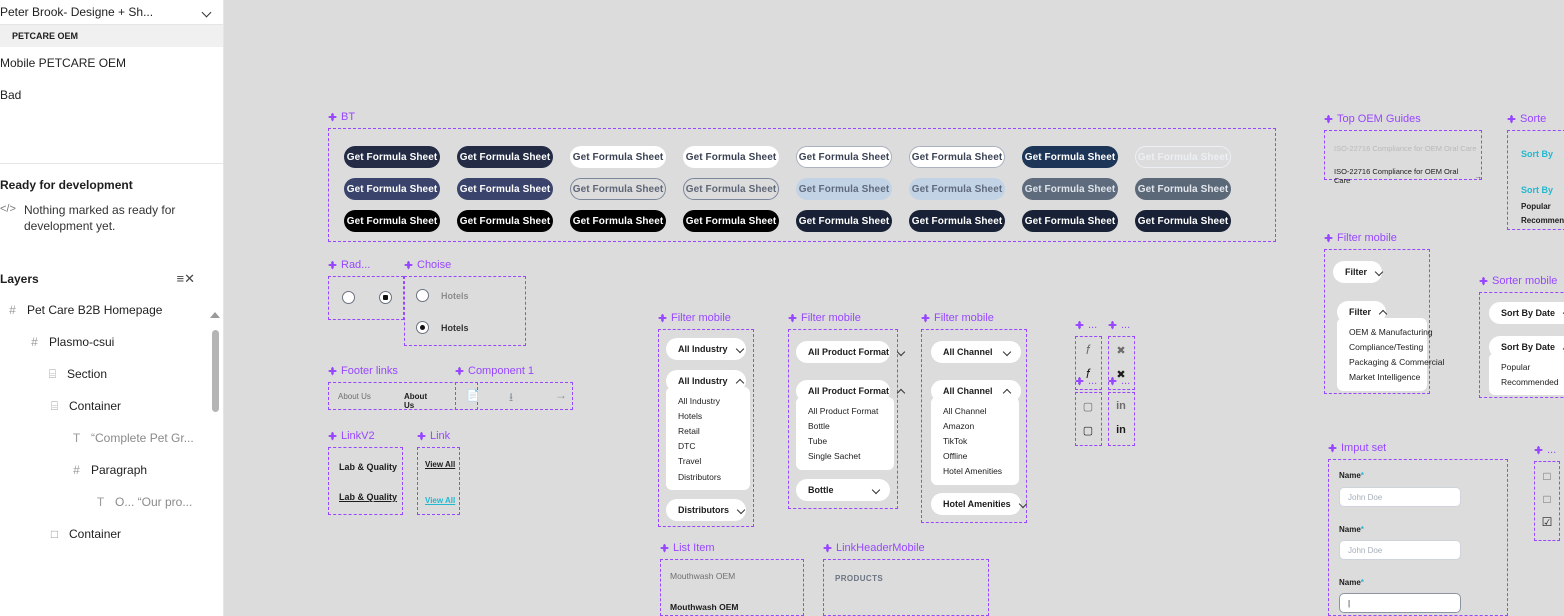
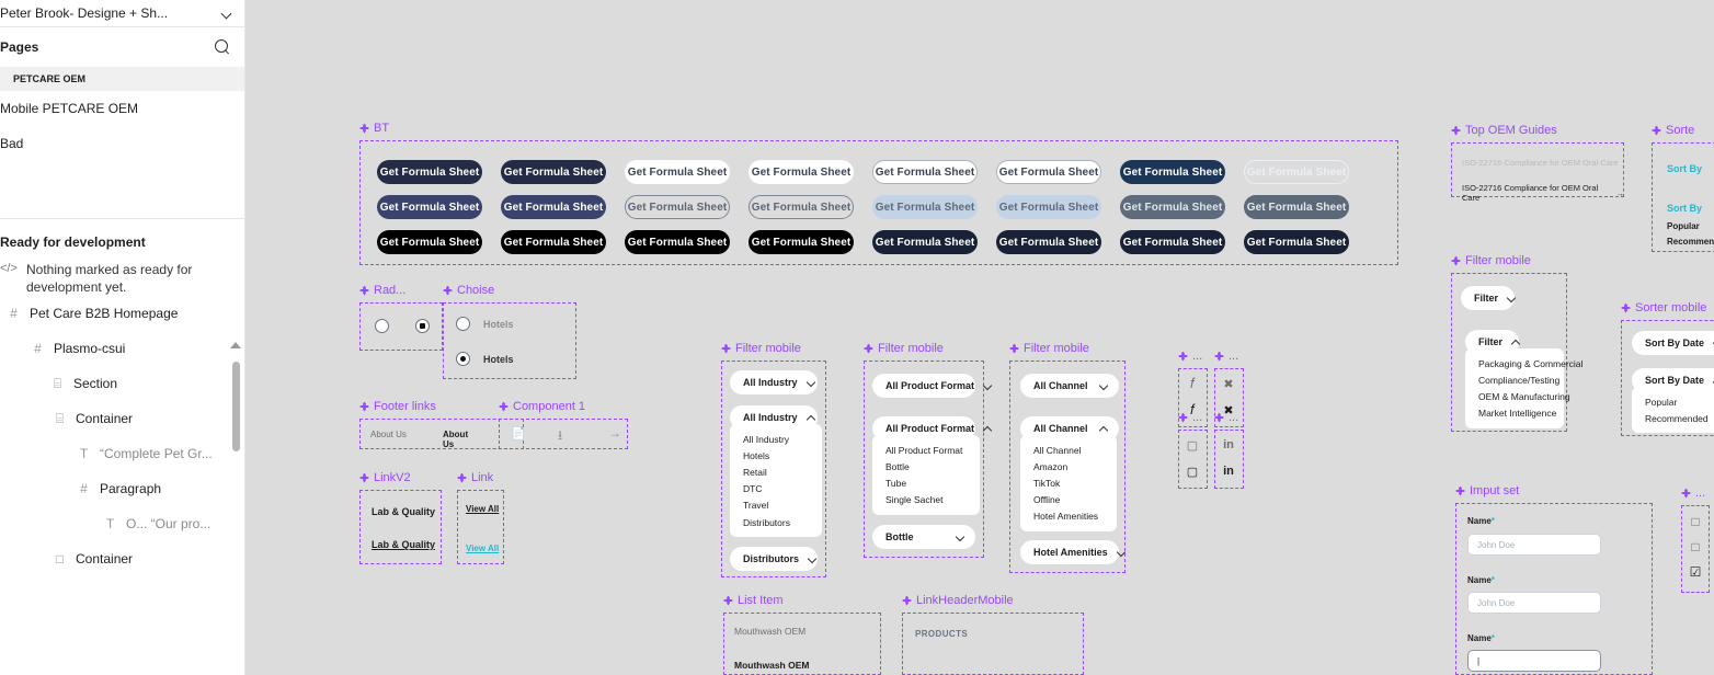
  Peter Brook- Designe + Sh...
+ Pages
  PETCARE OEM
  Mobile PETCARE OEM
  Bad
  Ready for development
  </>
  Nothing marked as ready for development yet.
- Layers
- ≡✕
  #
  Pet Care B2B Homepage
  #
  Plasmo-csui
  ⌸
  Section
  ⌸
  Container
  T
  “Complete Pet Gr...
  #
  Paragraph
  T
  O... “Our pro...
  □
  Container
  BT
  Get Formula Sheet
  Get Formula Sheet
  Get Formula Sheet
  Get Formula Sheet
  Get Formula Sheet
  Get Formula Sheet
  Get Formula Sheet
  Get Formula Sheet
  Get Formula Sheet
  Get Formula Sheet
  Get Formula Sheet
  Get Formula Sheet
  Get Formula Sheet
  Get Formula Sheet
  Get Formula Sheet
  Get Formula Sheet
  Get Formula Sheet
  Get Formula Sheet
  Get Formula Sheet
  Get Formula Sheet
  Get Formula Sheet
  Get Formula Sheet
  Get Formula Sheet
  Rad...
  Choise
  Hotels
  Hotels
  Footer links
  About Us
  About Us
  Component 1
  📄
  ⭳
  →
  LinkV2
  Lab & Quality
  Lab & Quality
  Link
  View All
  View All
  Filter mobile
  All Industry
  All Industry
  All Industry
  Hotels
  Retail
  DTC
  Travel
  Distributors
  Distributors
  Filter mobile
  All Product Format
  All Product Format
  All Product Format
  Bottle
  Tube
  Single Sachet
  Bottle
  Filter mobile
  All Channel
  All Channel
  All Channel
  Amazon
  TikTok
  Offline
  Hotel Amenities
  Hotel Amenities
  ...
  𝑓
  𝑓
  ...
  ✖
  ✖
  ...
  ▢
  ▢
  ...
  in
  in
  List Item
  Mouthwash OEM
  Mouthwash OEM
  LinkHeaderMobile
  PRODUCTS
  Top OEM Guides
  ISO-22716 Compliance for OEM Oral Care
  ISO-22716 Compliance for OEM Oral Care
  →
  Sorte
  Sort By
  Sort By
  Popular
  Recommen
  Filter mobile
  Filter
  Filter
- OEM & Manufacturing
+ Packaging & Commercial
  Compliance/Testing
- Packaging & Commercial
+ OEM & Manufacturing
  Market Intelligence
  Sorter mobile
  Sort By Date
  Sort By Date
  Popular
  Recommended
  Imput set
  Name*
  John Doe
  Name*
  John Doe
  Name*
  |
  ...
  □
  □
  ☑
